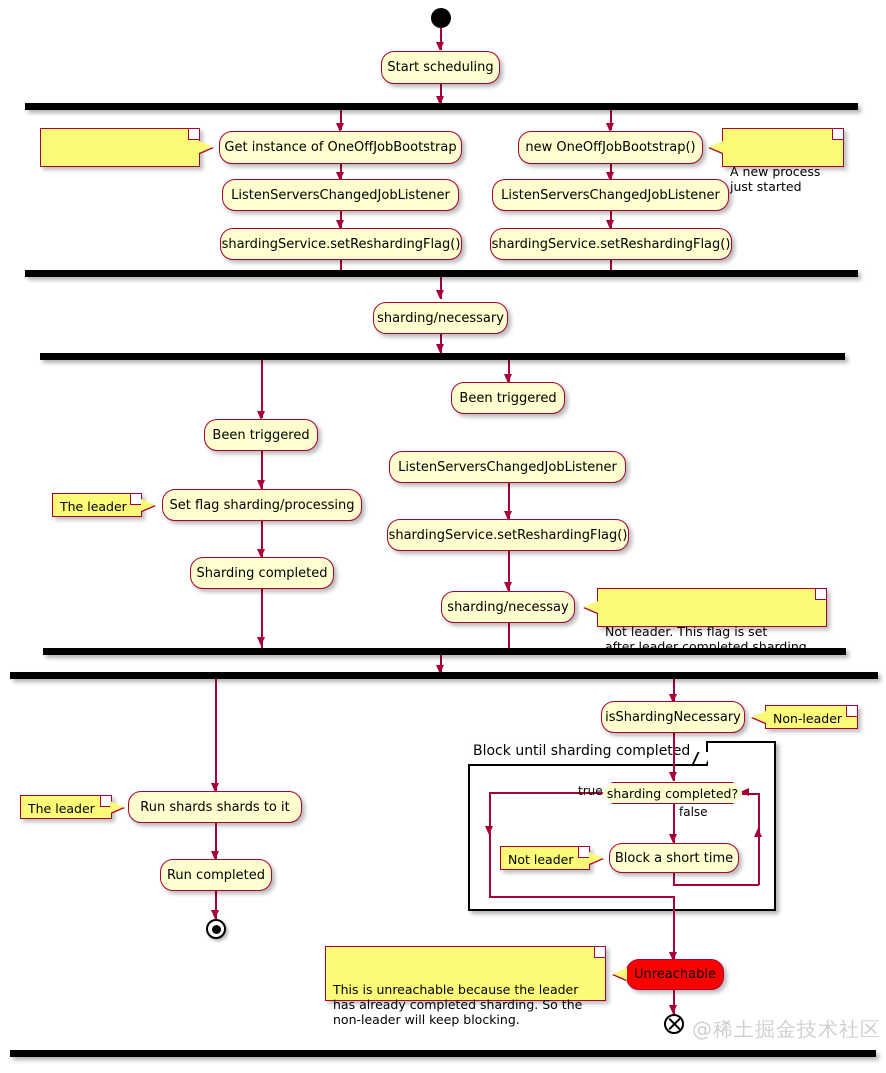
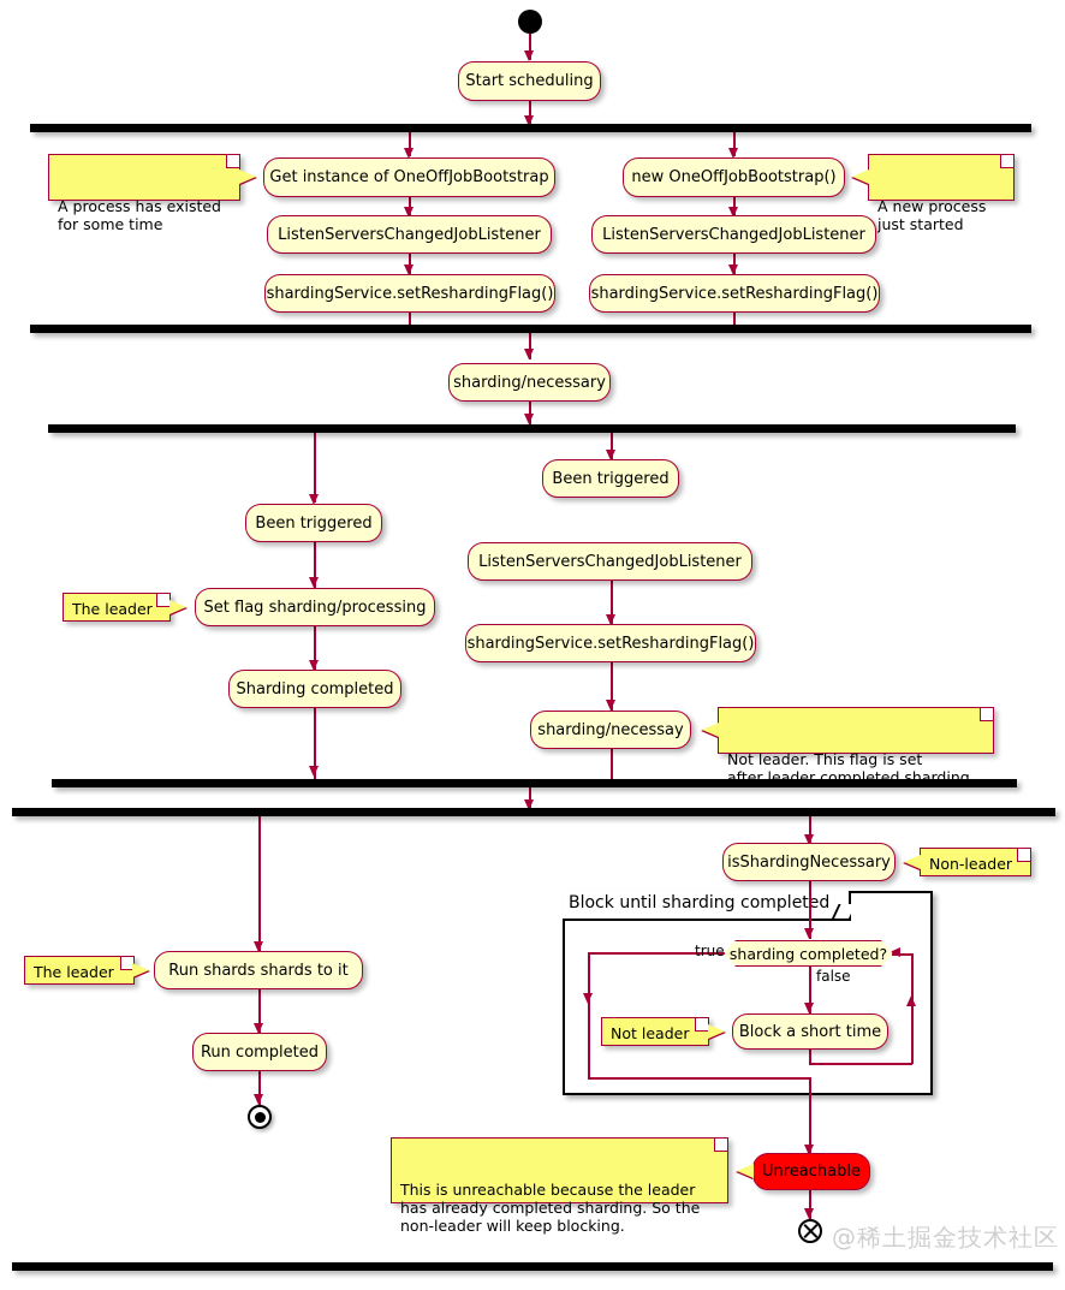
  Start scheduling
  Get instance of OneOffJobBootstrap
+ A process has existed
+ for some time
  new OneOffJobBootstrap()
  A new process
  just started
  ListenServersChangedJobListener
  ListenServersChangedJobListener
  shardingService.setReshardingFlag()
  shardingService.setReshardingFlag()
  sharding/necessary
  Been triggered
  Been triggered
  Set flag sharding/processing
  The leader
  Sharding completed
  ListenServersChangedJobListener
  shardingService.setReshardingFlag()
  sharding/necessay
  Not leader. This flag is set
  after leader completed sharding.
  Run shards shards to it
  The leader
  Run completed
  isShardingNecessary
  Non-leader
  Block until sharding completed
  sharding completed?
  true
  false
  Block a short time
  Not leader
  Unreachable
  This is unreachable because the leader
  has already completed sharding. So the
  non-leader will keep blocking.
  @稀土掘金技术社区
